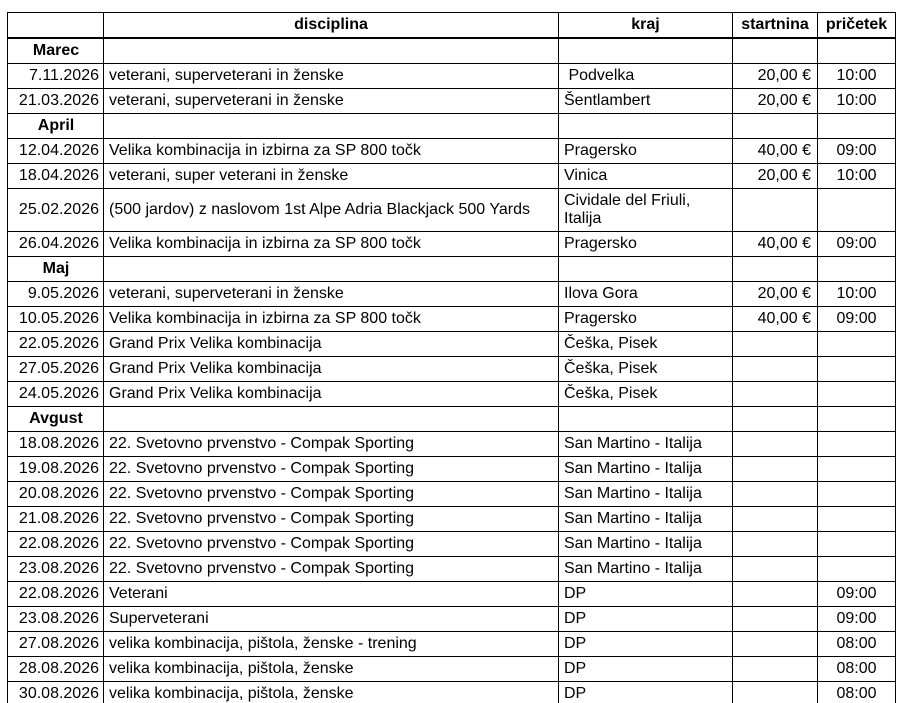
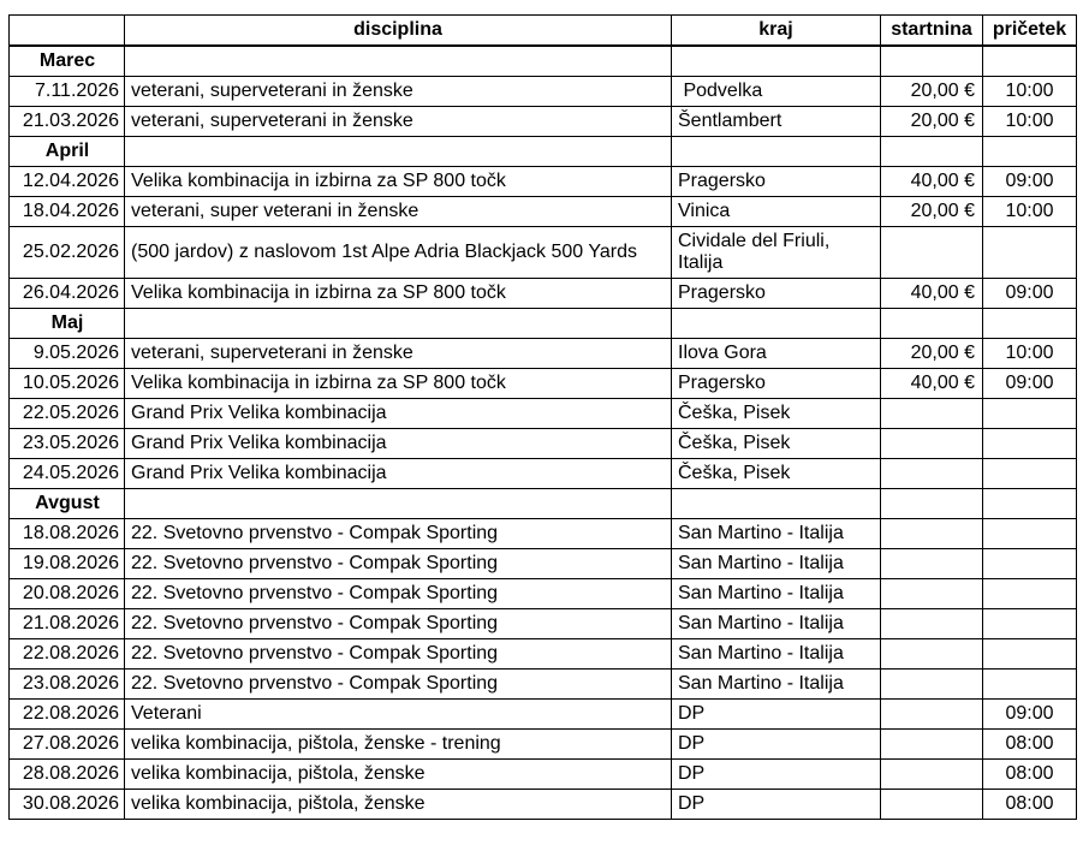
  	disciplina	kraj	startnina	pričetek
  Marec
  7.11.2026	veterani, superveterani in ženske	Podvelka	20,00 €	10:00
  21.03.2026	veterani, superveterani in ženske	Šentlambert	20,00 €	10:00
  April
  12.04.2026	Velika kombinacija in izbirna za SP 800 točk	Pragersko	40,00 €	09:00
  18.04.2026	veterani, super veterani in ženske	Vinica	20,00 €	10:00
  25.02.2026	(500 jardov) z naslovom 1st Alpe Adria Blackjack 500 Yards	Cividale del Friuli, Italija
  26.04.2026	Velika kombinacija in izbirna za SP 800 točk	Pragersko	40,00 €	09:00
  Maj
  9.05.2026	veterani, superveterani in ženske	Ilova Gora	20,00 €	10:00
  10.05.2026	Velika kombinacija in izbirna za SP 800 točk	Pragersko	40,00 €	09:00
  22.05.2026	Grand Prix Velika kombinacija	Češka, Pisek
- 27.05.2026	Grand Prix Velika kombinacija	Češka, Pisek
+ 23.05.2026	Grand Prix Velika kombinacija	Češka, Pisek
  24.05.2026	Grand Prix Velika kombinacija	Češka, Pisek
  Avgust
  18.08.2026	22. Svetovno prvenstvo - Compak Sporting	San Martino - Italija
  19.08.2026	22. Svetovno prvenstvo - Compak Sporting	San Martino - Italija
  20.08.2026	22. Svetovno prvenstvo - Compak Sporting	San Martino - Italija
  21.08.2026	22. Svetovno prvenstvo - Compak Sporting	San Martino - Italija
  22.08.2026	22. Svetovno prvenstvo - Compak Sporting	San Martino - Italija
  23.08.2026	22. Svetovno prvenstvo - Compak Sporting	San Martino - Italija
  22.08.2026	Veterani	DP		09:00
- 23.08.2026	Superveterani	DP		09:00
  27.08.2026	velika kombinacija, pištola, ženske - trening	DP		08:00
  28.08.2026	velika kombinacija, pištola, ženske	DP		08:00
  30.08.2026	velika kombinacija, pištola, ženske	DP		08:00
